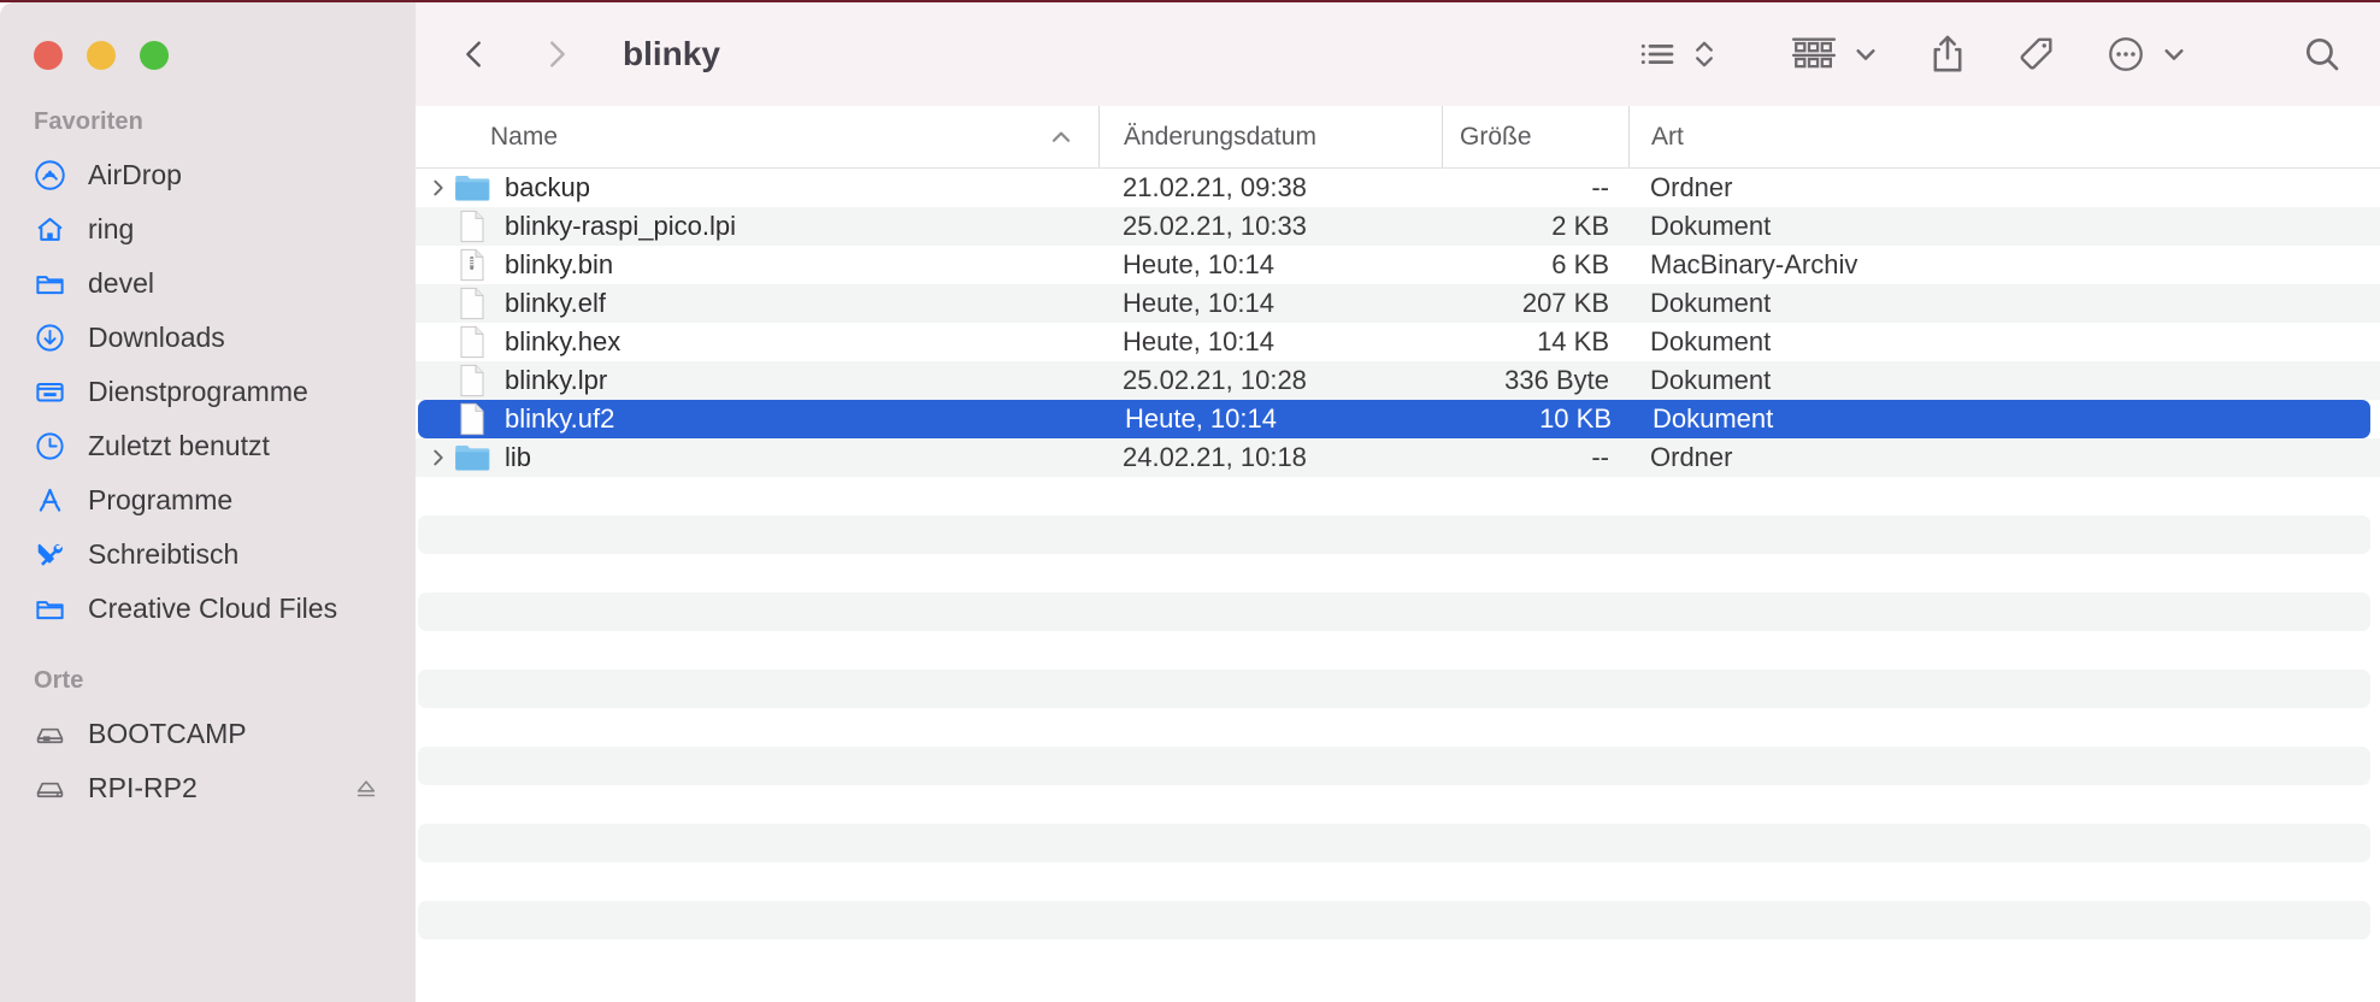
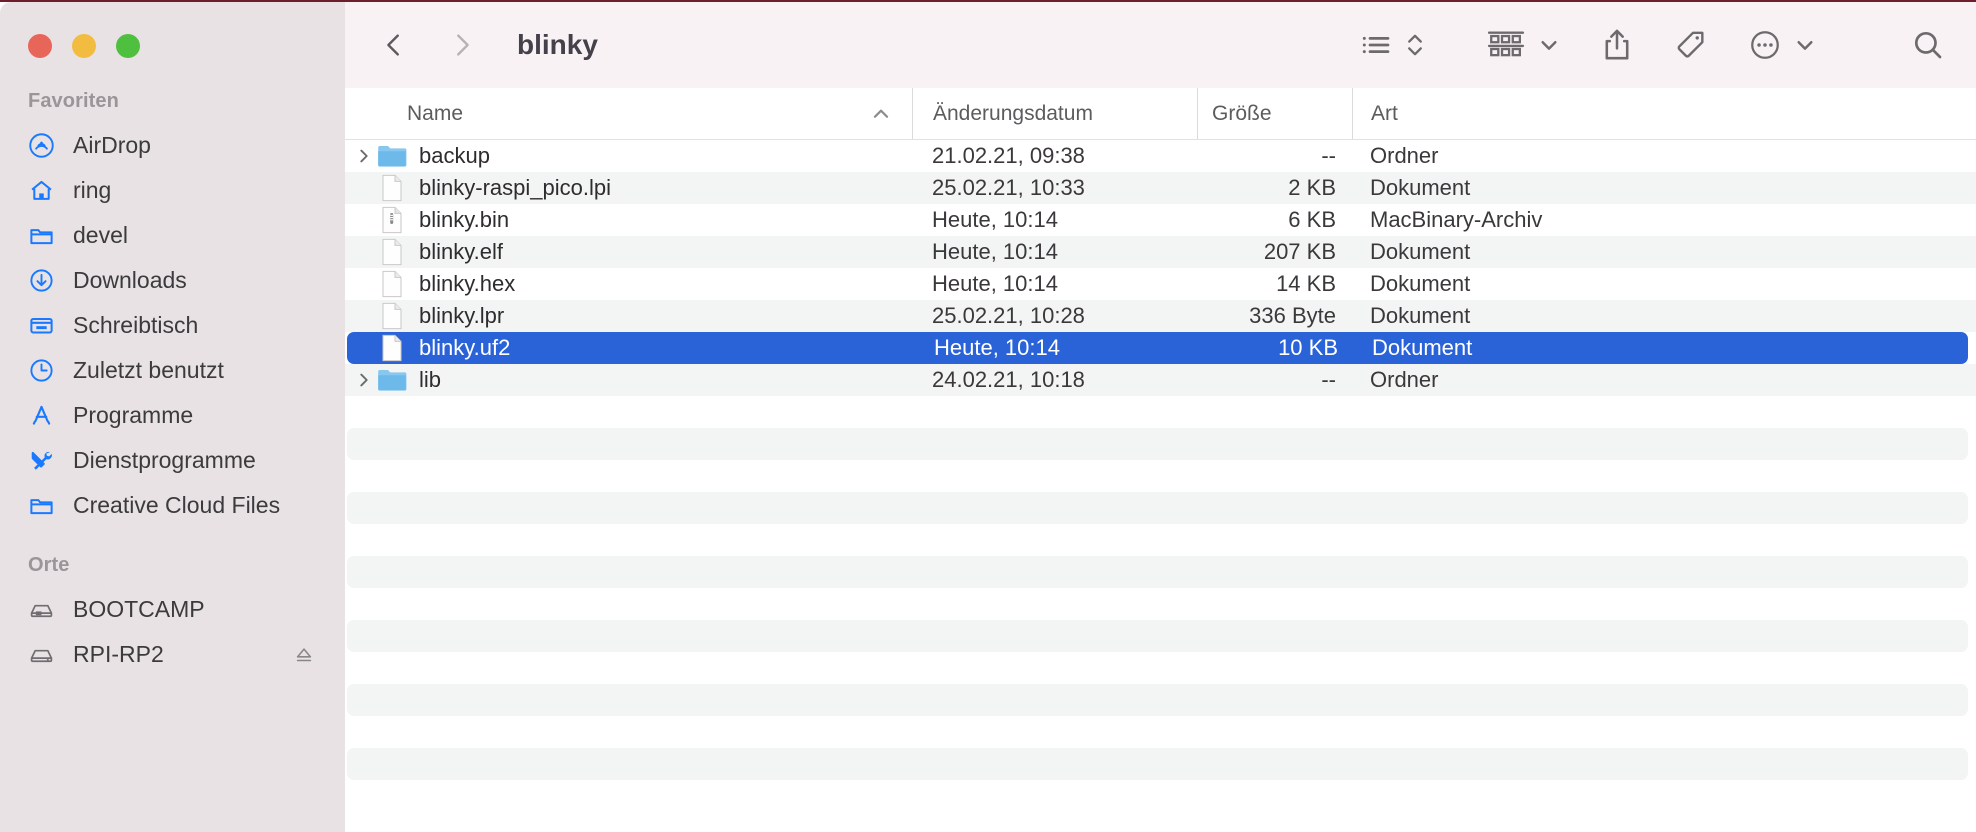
  Favoriten
  AirDrop
  ring
  devel
  Downloads
- Dienstprogramme
+ Schreibtisch
  Zuletzt benutzt
  Programme
- Schreibtisch
+ Dienstprogramme
  Creative Cloud Files
  Orte
  BOOTCAMP
  RPI-RP2
  blinky
  Name
  Änderungsdatum
  Größe
  Art
  backup
  21.02.21, 09:38
  --
  Ordner
  blinky-raspi_pico.lpi
  25.02.21, 10:33
  2 KB
  Dokument
  blinky.bin
  Heute, 10:14
  6 KB
  MacBinary-Archiv
  blinky.elf
  Heute, 10:14
  207 KB
  Dokument
  blinky.hex
  Heute, 10:14
  14 KB
  Dokument
  blinky.lpr
  25.02.21, 10:28
  336 Byte
  Dokument
  blinky.uf2
  Heute, 10:14
  10 KB
  Dokument
  lib
  24.02.21, 10:18
  --
  Ordner
